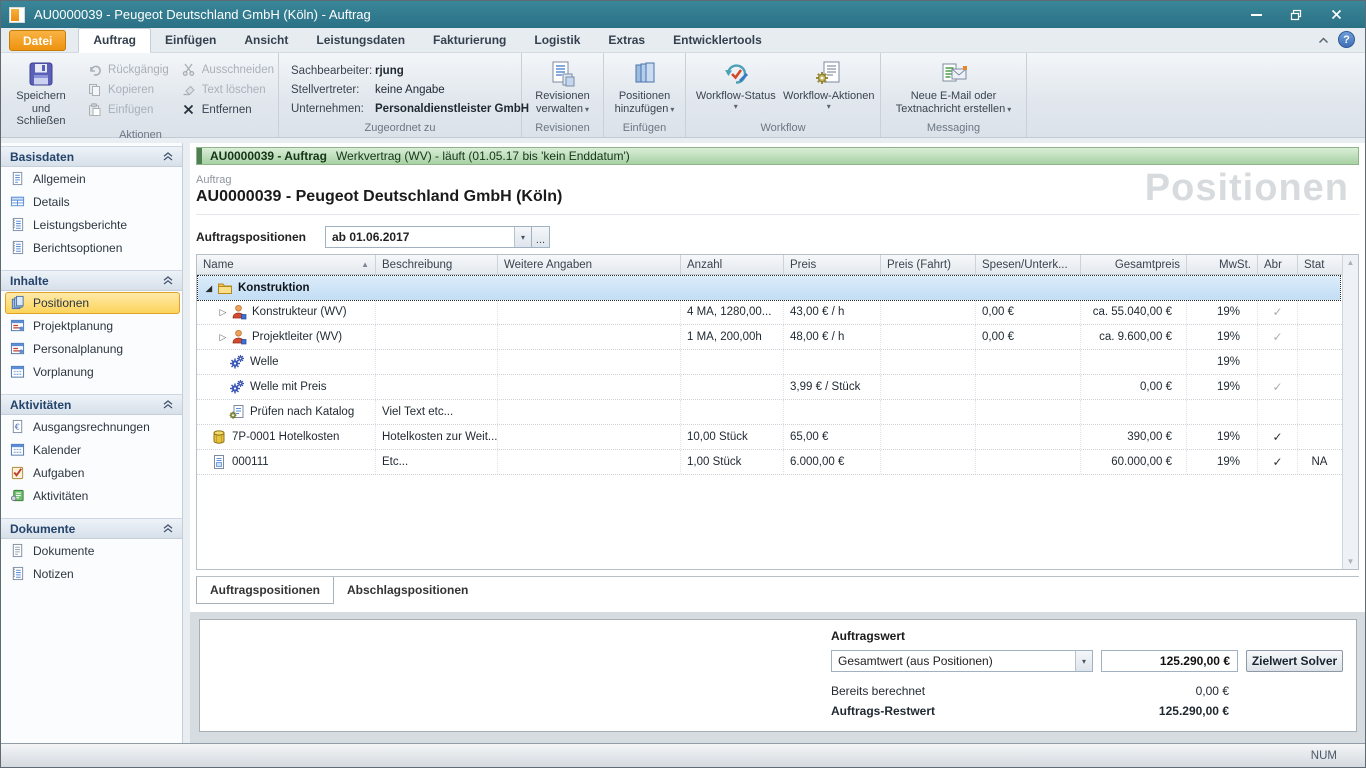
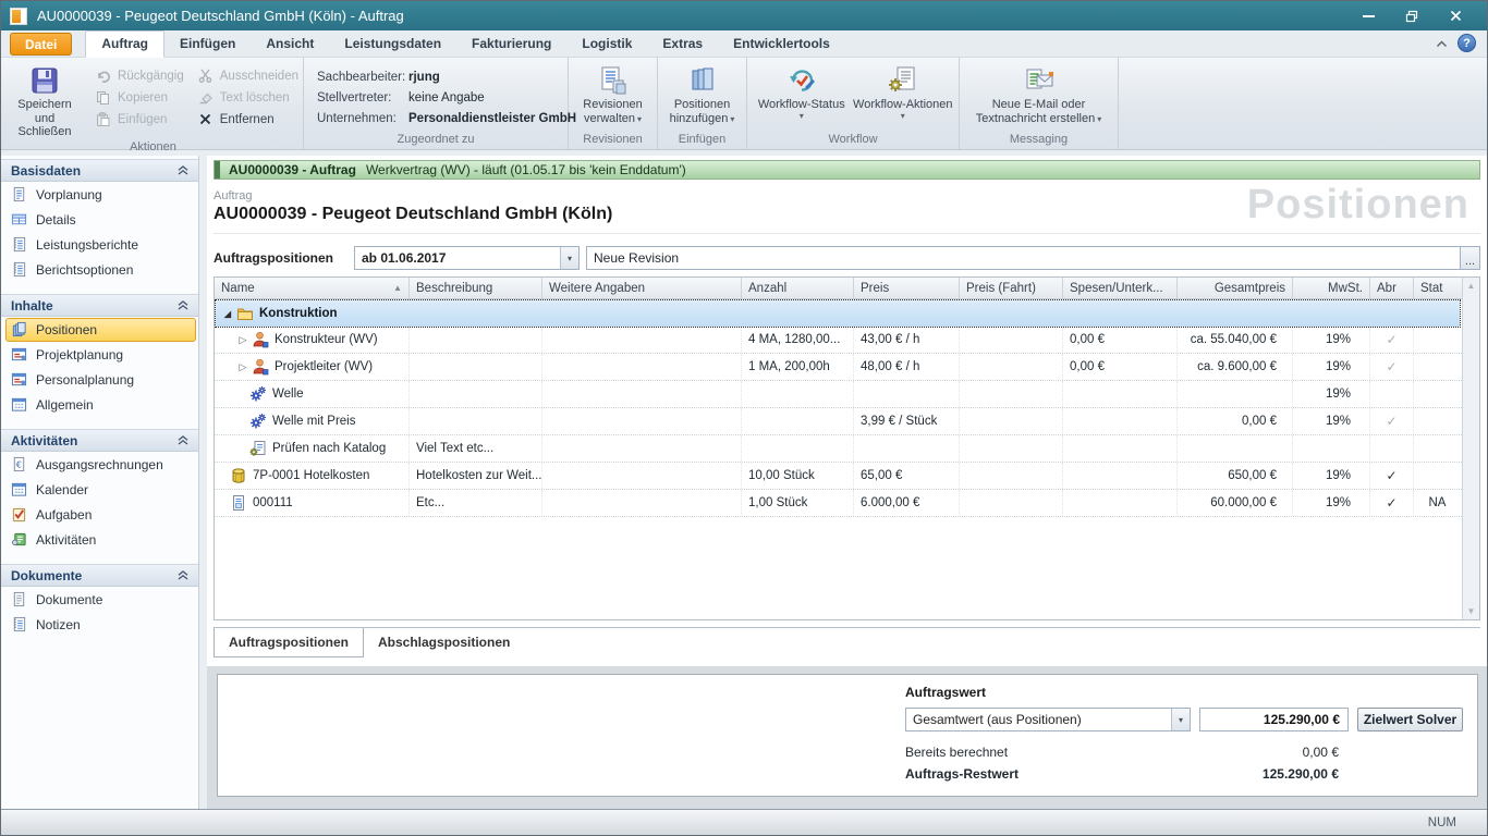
  AU0000039 - Peugeot Deutschland GmbH (Köln) - Auftrag
  Datei
  Auftrag
  Einfügen
  Ansicht
  Leistungsdaten
  Fakturierung
  Logistik
  Extras
  Entwicklertools
  ?
  Speichern und Schließen
  Rückgängig
  Kopieren
  Einfügen
  Ausschneiden
  Text löschen
  Entfernen
  Aktionen
  Sachbearbeiter:
  rjung
  Stellvertreter:
  keine Angabe
  Unternehmen:
  Personaldienstleister GmbH
  Zugeordnet zu
  Revisionen verwalten ▾
  Revisionen
  Positionen hinzufügen ▾
  Einfügen
  Workflow-Status
  ▾
  Workflow-Aktionen
  ▾
  Workflow
  Neue E-Mail oder Textnachricht erstellen ▾
  Messaging
  Basisdaten
- Allgemein
+ Vorplanung
  Details
  Leistungsberichte
  Berichtsoptionen
  Inhalte
  Positionen
  Projektplanung
  Personalplanung
- Vorplanung
+ Allgemein
  Aktivitäten
  €
  Ausgangsrechnungen
  Kalender
  Aufgaben
  Aktivitäten
  Dokumente
  Dokumente
  Notizen
  AU0000039 - Auftrag
  Werkvertrag (WV) - läuft (01.05.17 bis 'kein Enddatum')
  Positionen
  Auftrag
  AU0000039 - Peugeot Deutschland GmbH (Köln)
  Auftragspositionen
  ab 01.06.2017
  ▾
+ Neue Revision
  ...
  Name
  ▲
  Beschreibung
  Weitere Angaben
  Anzahl
  Preis
  Preis (Fahrt)
  Spesen/Unterk...
  Gesamtpreis
  MwSt.
  Abr
  Stat
  ◢
  Konstruktion
  ▷
  Konstrukteur (WV)
  4 MA, 1280,00...
  43,00 € / h
  0,00 €
  ca. 55.040,00 €
  19%
  ✓
  ▷
  Projektleiter (WV)
  1 MA, 200,00h
  48,00 € / h
  0,00 €
  ca. 9.600,00 €
  19%
  ✓
  Welle
  19%
  Welle mit Preis
  3,99 € / Stück
  0,00 €
  19%
  ✓
  Prüfen nach Katalog
  Viel Text etc...
  7P-0001 Hotelkosten
  Hotelkosten zur Weit...
  10,00 Stück
  65,00 €
- 390,00 €
+ 650,00 €
  19%
  ✓
  000111
  Etc...
  1,00 Stück
  6.000,00 €
  60.000,00 €
  19%
  ✓
  NA
  ▲
  ▼
  Auftragspositionen
  Abschlagspositionen
  Auftragswert
  Gesamtwert (aus Positionen)
  ▾
  125.290,00 €
  Zielwert Solver
  Bereits berechnet
  0,00 €
  Auftrags-Restwert
  125.290,00 €
  NUM
